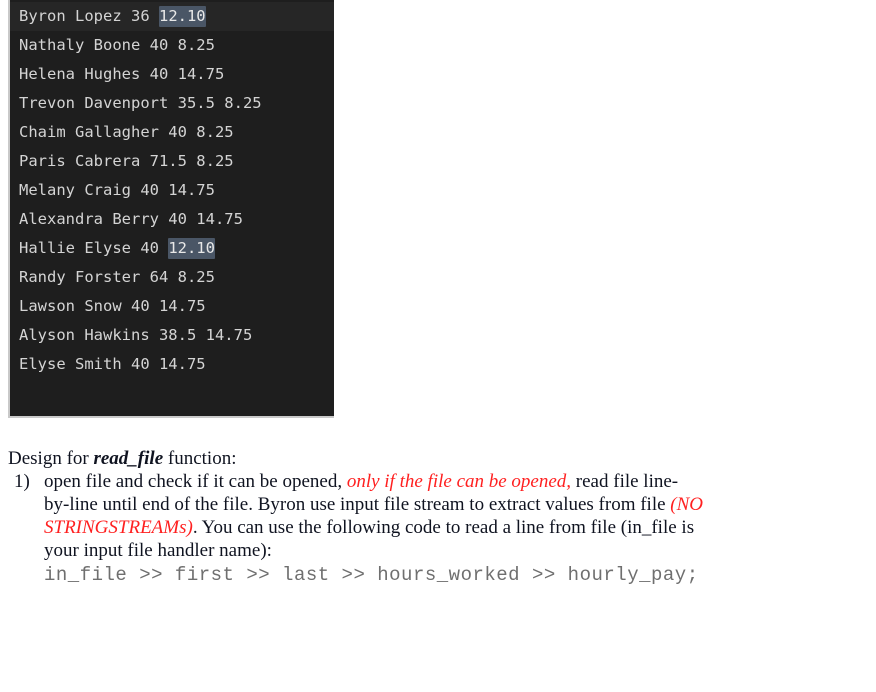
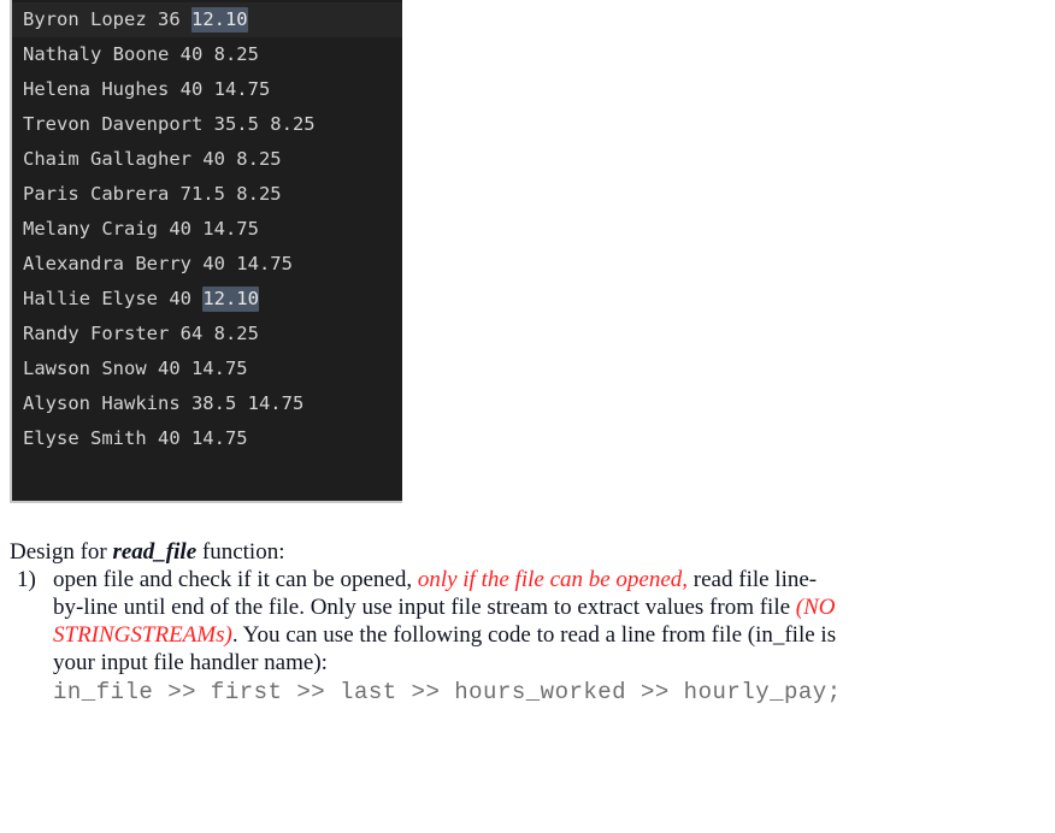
  Byron Lopez 36 12.10
  Nathaly Boone 40 8.25
  Helena Hughes 40 14.75
  Trevon Davenport 35.5 8.25
  Chaim Gallagher 40 8.25
  Paris Cabrera 71.5 8.25
  Melany Craig 40 14.75
  Alexandra Berry 40 14.75
  Hallie Elyse 40 12.10
  Randy Forster 64 8.25
  Lawson Snow 40 14.75
  Alyson Hawkins 38.5 14.75
  Elyse Smith 40 14.75
  Design for read_file function:
  1)
  open file and check if it can be opened, only if the file can be opened, read file line-
- by-line until end of the file. Byron use input file stream to extract values from file (NO
+ by-line until end of the file. Only use input file stream to extract values from file (NO
  STRINGSTREAMs). You can use the following code to read a line from file (in_file is
  your input file handler name):
  in_file >> first >> last >> hours_worked >> hourly_pay;
